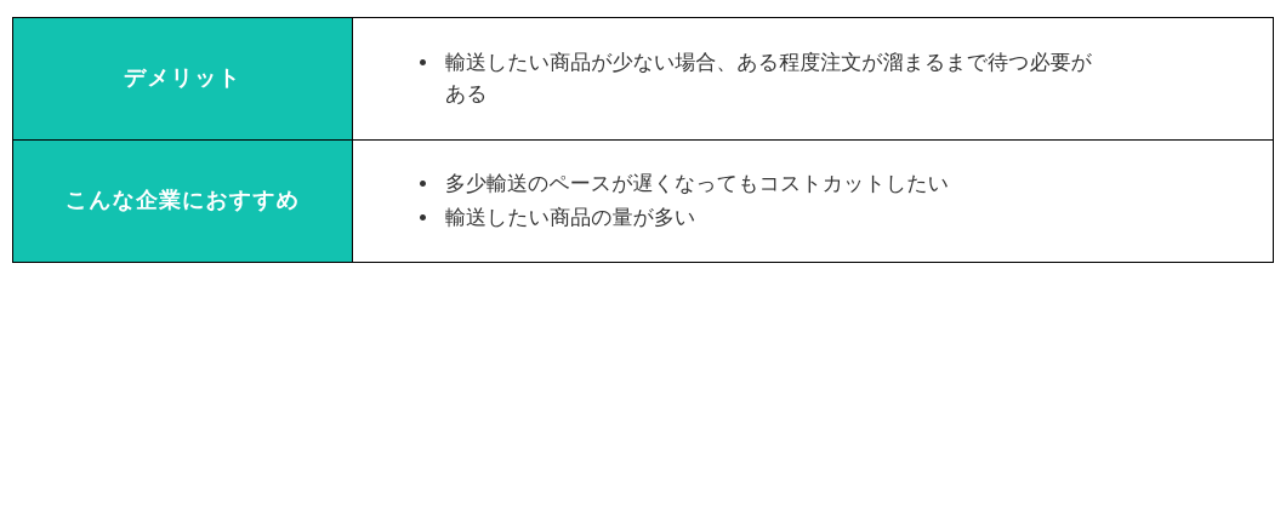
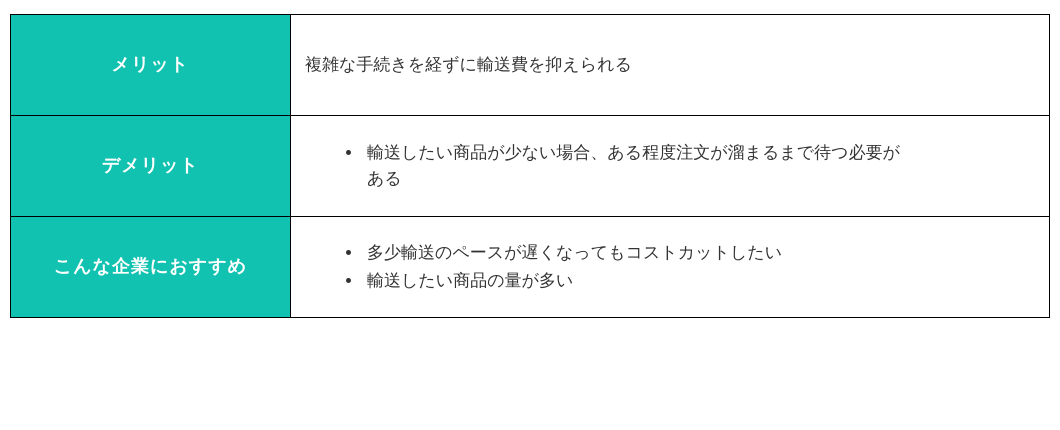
+ メリット	複雑な手続きを経ずに輸送費を抑えられる
  デメリット	輸送したい商品が少ない場合、ある程度注文が溜まるまで待つ必要がある
  こんな企業におすすめ	多少輸送のペースが遅くなってもコストカットしたい 輸送したい商品の量が多い
